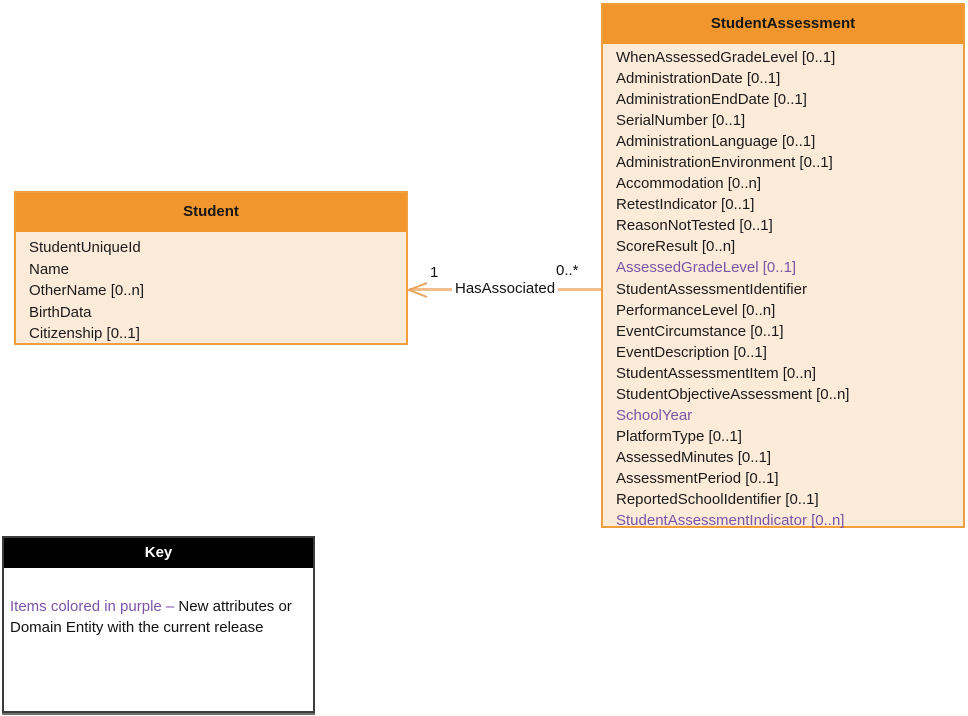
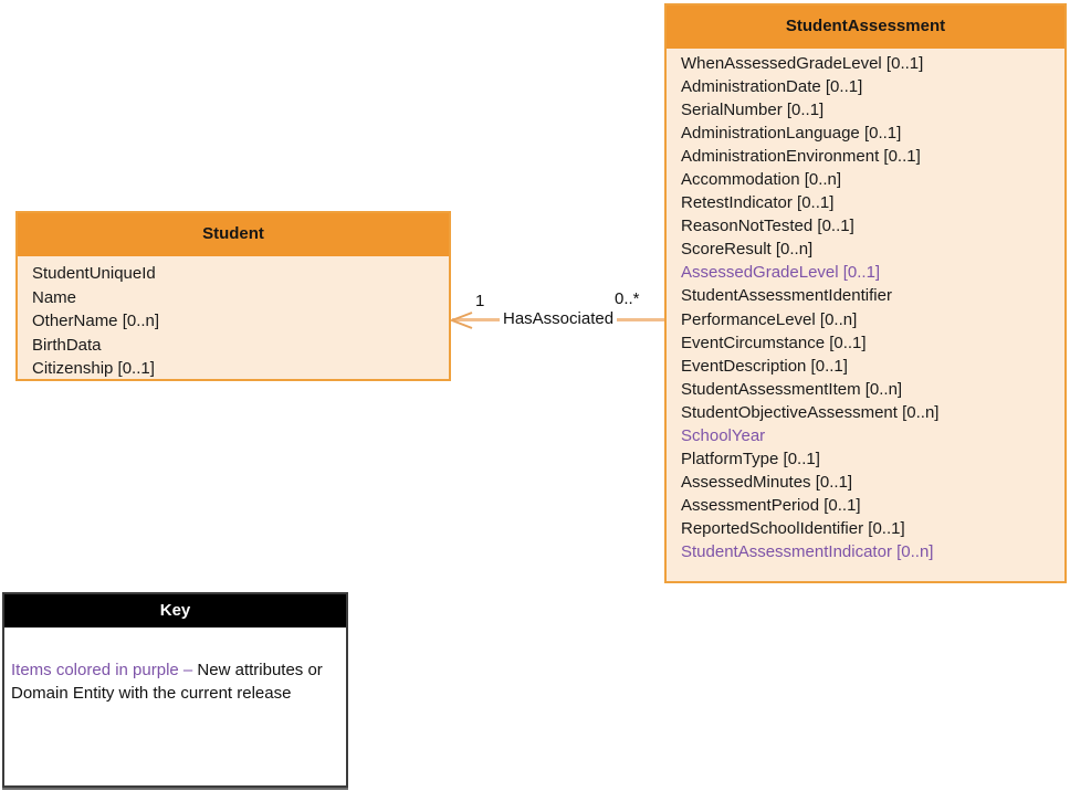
  HasAssociated
  1
  0..*
  Student
  StudentUniqueId
  Name
  OtherName [0..n]
  BirthData
  Citizenship [0..1]
  StudentAssessment
  WhenAssessedGradeLevel [0..1]
  AdministrationDate [0..1]
- AdministrationEndDate [0..1]
  SerialNumber [0..1]
  AdministrationLanguage [0..1]
  AdministrationEnvironment [0..1]
  Accommodation [0..n]
  RetestIndicator [0..1]
  ReasonNotTested [0..1]
  ScoreResult [0..n]
  AssessedGradeLevel [0..1]
  StudentAssessmentIdentifier
  PerformanceLevel [0..n]
  EventCircumstance [0..1]
  EventDescription [0..1]
  StudentAssessmentItem [0..n]
  StudentObjectiveAssessment [0..n]
  SchoolYear
  PlatformType [0..1]
  AssessedMinutes [0..1]
  AssessmentPeriod [0..1]
  ReportedSchoolIdentifier [0..1]
  StudentAssessmentIndicator [0..n]
  Key
  Items colored in purple – New attributes or
  Domain Entity with the current release
